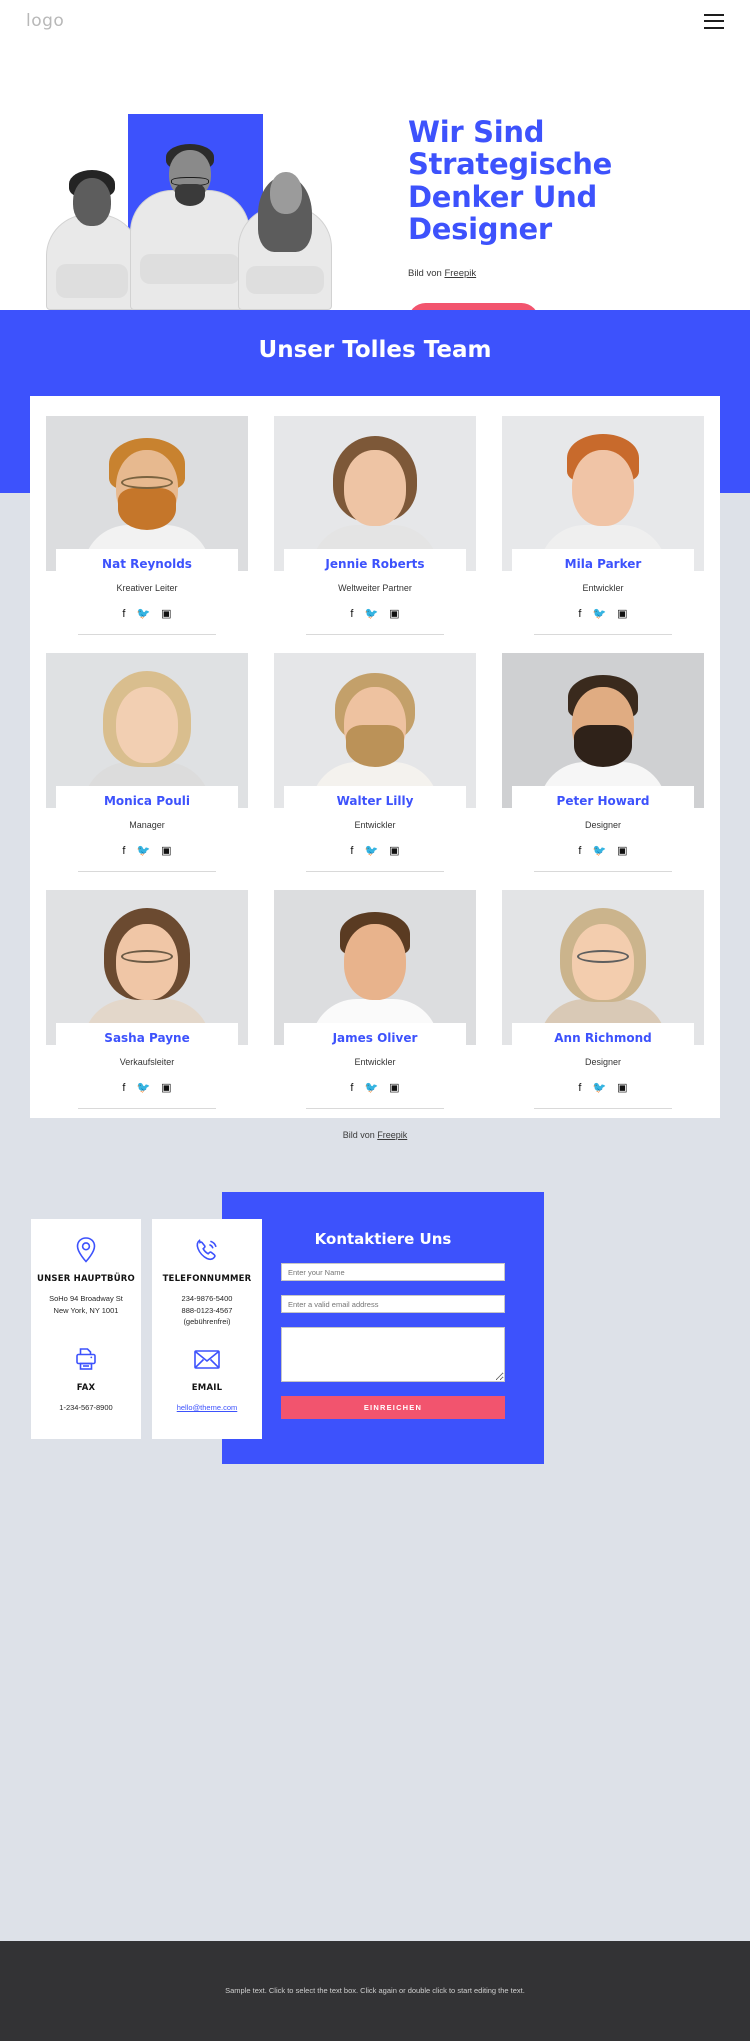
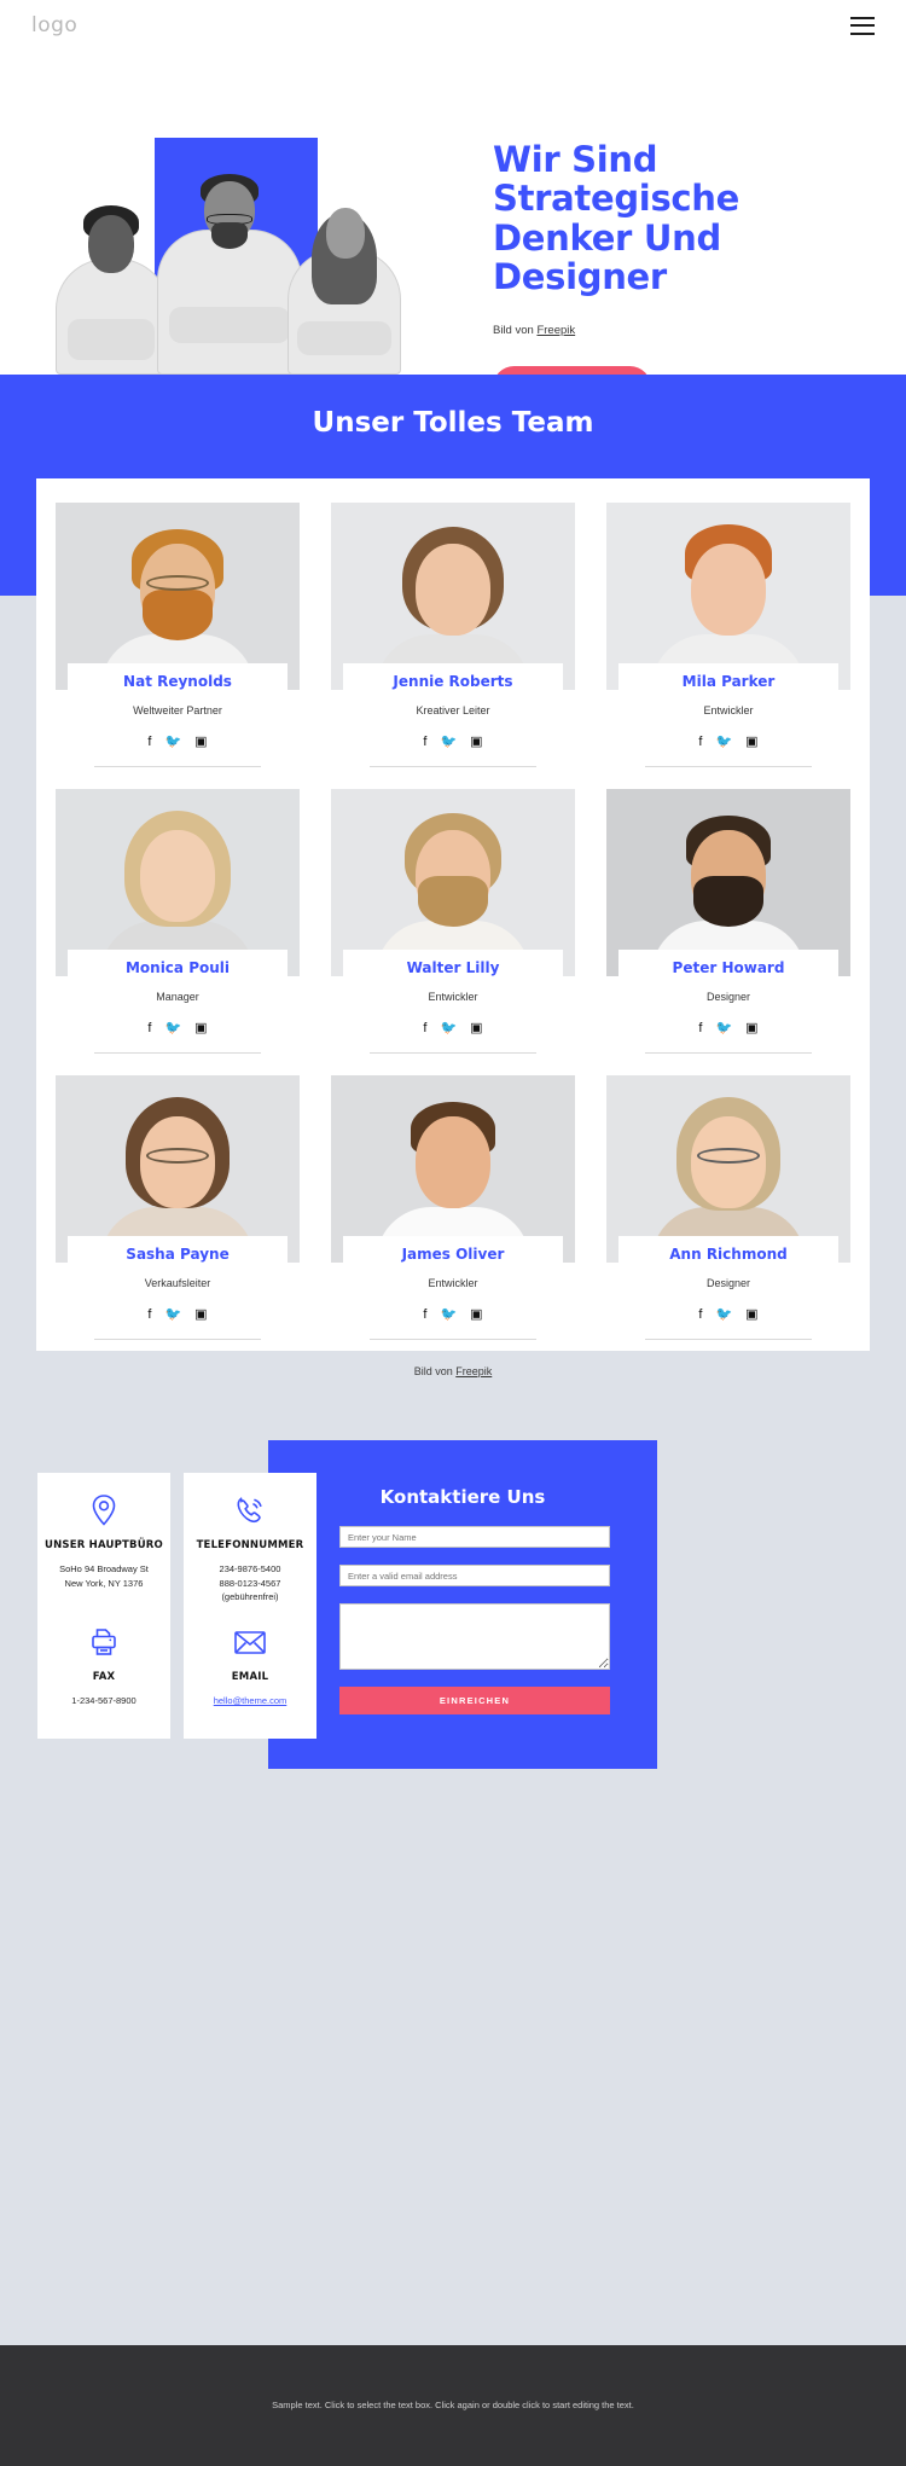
  logo
  Wir Sind Strategische Denker Und Designer
  Bild von Freepik
  Unser Tolles Team
  Nat Reynolds
- Kreativer Leiter
+ Weltweiter Partner
  f
  🐦
  ▣
  Jennie Roberts
- Weltweiter Partner
+ Kreativer Leiter
  f
  🐦
  ▣
  Mila Parker
  Entwickler
  f
  🐦
  ▣
  Monica Pouli
  Manager
  f
  🐦
  ▣
  Walter Lilly
  Entwickler
  f
  🐦
  ▣
  Peter Howard
  Designer
  f
  🐦
  ▣
  Sasha Payne
  Verkaufsleiter
  f
  🐦
  ▣
  James Oliver
  Entwickler
  f
  🐦
  ▣
  Ann Richmond
  Designer
  f
  🐦
  ▣
  Bild von Freepik
  Kontaktiere Uns
  Enter your Name
  Enter a valid email address
  EINREICHEN
  UNSER HAUPTBÜRO
  SoHo 94 Broadway St
- New York, NY 1001
+ New York, NY 1376
  TELEFONNUMMER
  234-9876-5400
  888-0123-4567
  (gebührenfrei)
  FAX
  1-234-567-8900
  EMAIL
  hello@theme.com
  Sample text. Click to select the text box. Click again or double click to start editing the text.
